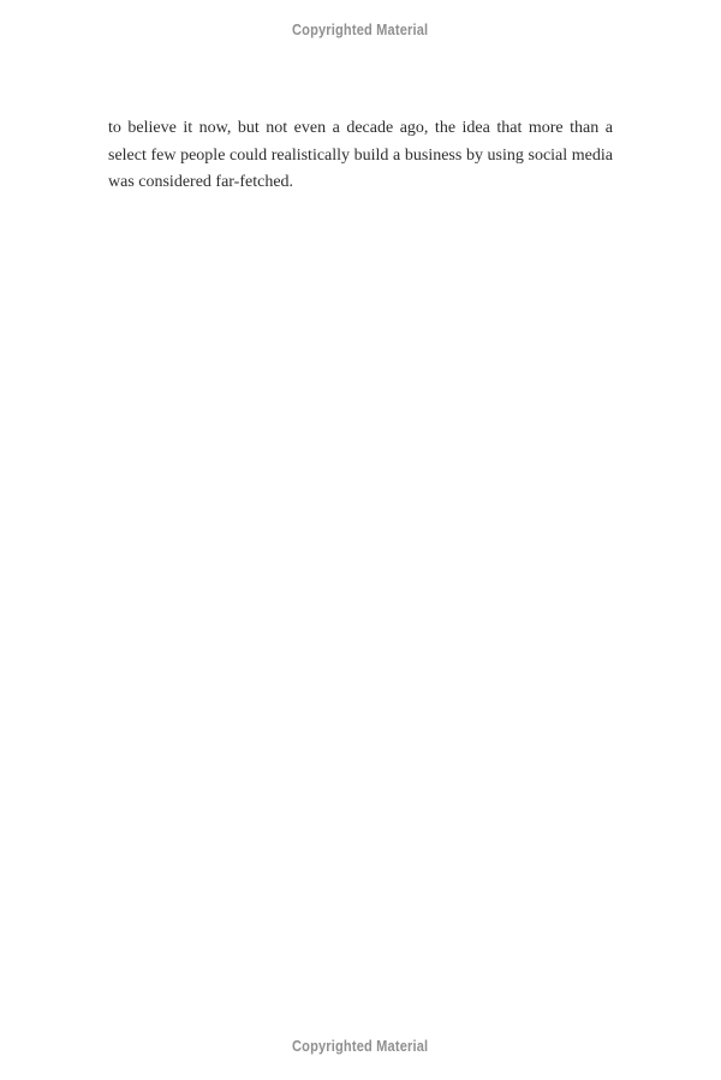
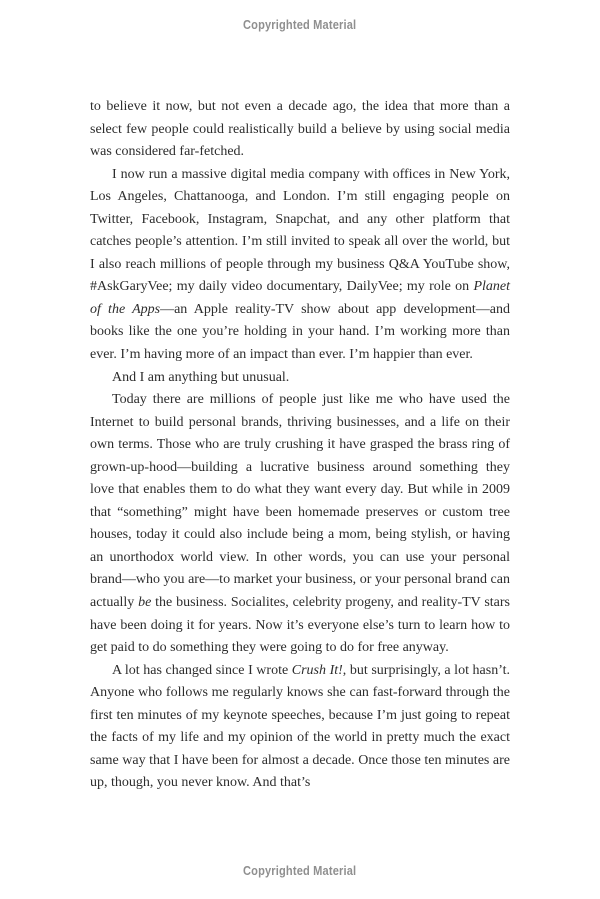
  Copyrighted Material
- to believe it now, but not even a decade ago, the idea that more than a select few people could realistically build a business by using social media was considered far-fetched.
+ to believe it now, but not even a decade ago, the idea that more than a select few people could realistically build a believe by using social media was considered far-fetched.
+ I now run a massive digital media company with offices in New York, Los Angeles, Chattanooga, and London. I’m still engaging people on Twitter, Facebook, Instagram, Snapchat, and any other platform that catches people’s attention. I’m still invited to speak all over the world, but I also reach millions of people through my business Q&A YouTube show, #AskGaryVee; my daily video documentary, DailyVee; my role on Planet of the Apps—an Apple reality-TV show about app development—and books like the one you’re holding in your hand. I’m working more than ever. I’m having more of an impact than ever. I’m happier than ever.
+ And I am anything but unusual.
+ Today there are millions of people just like me who have used the Internet to build personal brands, thriving businesses, and a life on their own terms. Those who are truly crushing it have grasped the brass ring of grown-up-hood—building a lucrative business around something they love that enables them to do what they want every day. But while in 2009 that “something” might have been homemade preserves or custom tree houses, today it could also include being a mom, being stylish, or having an unorthodox world view. In other words, you can use your personal brand—who you are—to market your business, or your personal brand can actually be the business. Socialites, celebrity progeny, and reality-TV stars have been doing it for years. Now it’s everyone else’s turn to learn how to get paid to do something they were going to do for free anyway.
+ A lot has changed since I wrote Crush It!, but surprisingly, a lot hasn’t. Anyone who follows me regularly knows she can fast-forward through the first ten minutes of my keynote speeches, because I’m just going to repeat the facts of my life and my opinion of the world in pretty much the exact same way that I have been for almost a decade. Once those ten minutes are up, though, you never know. And that’s
  Copyrighted Material
